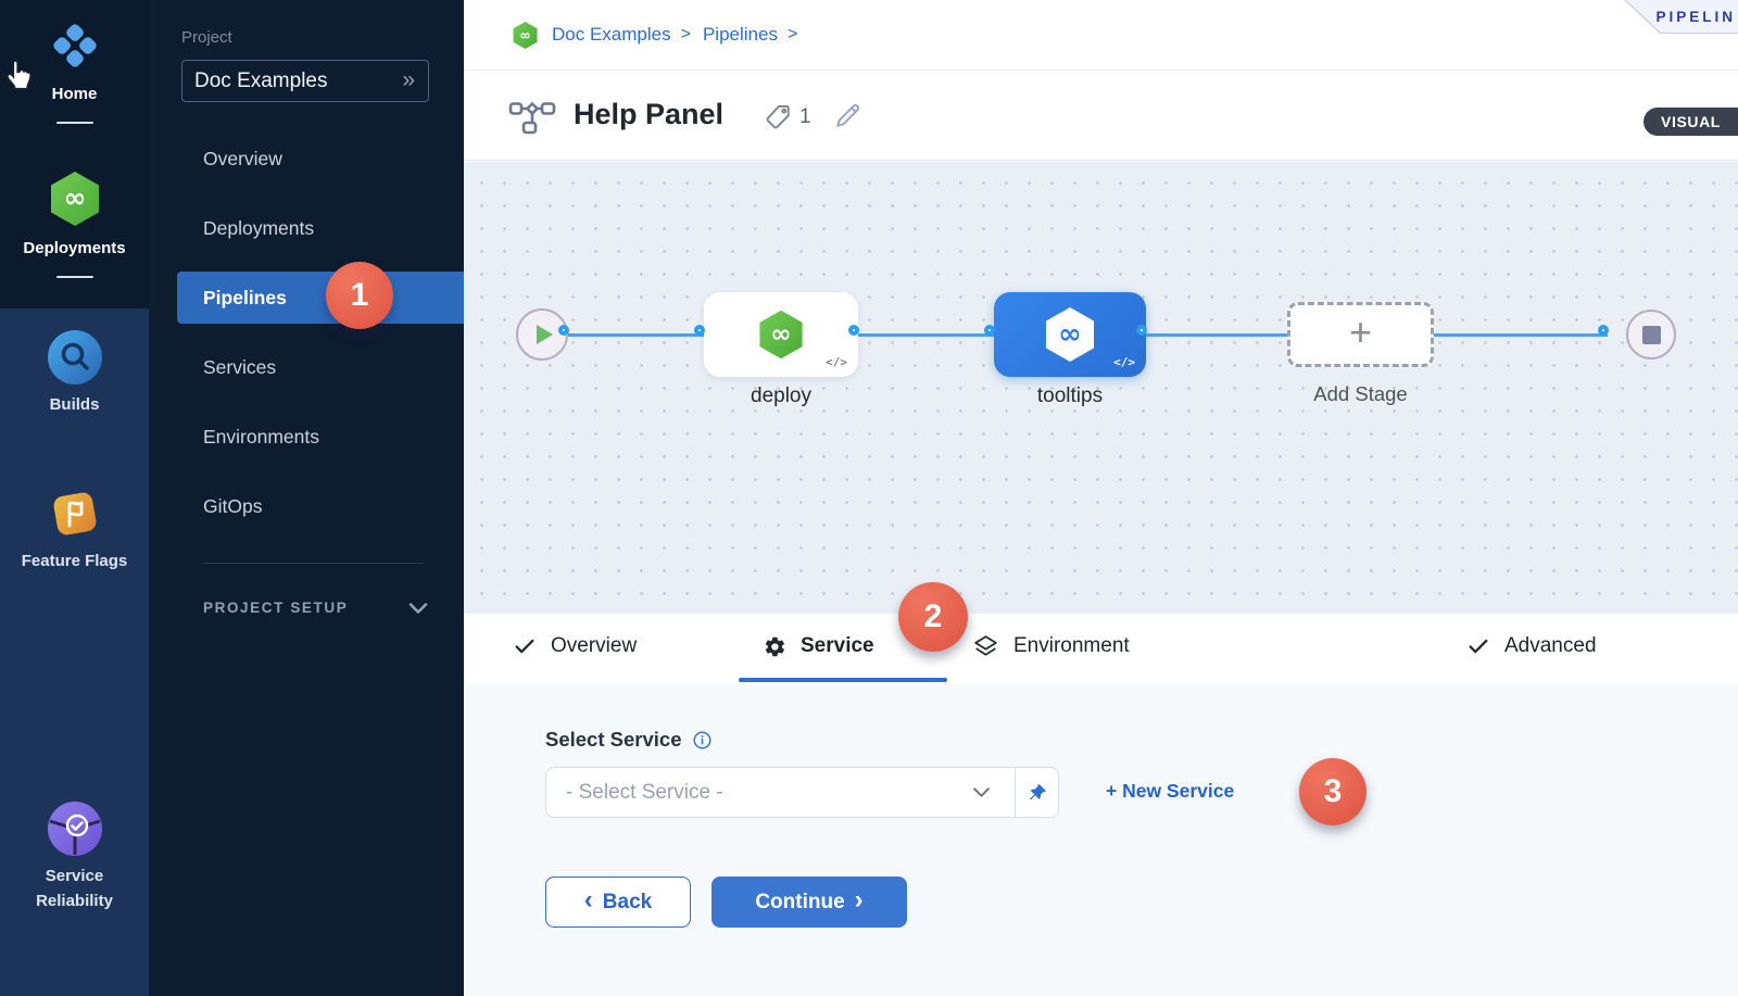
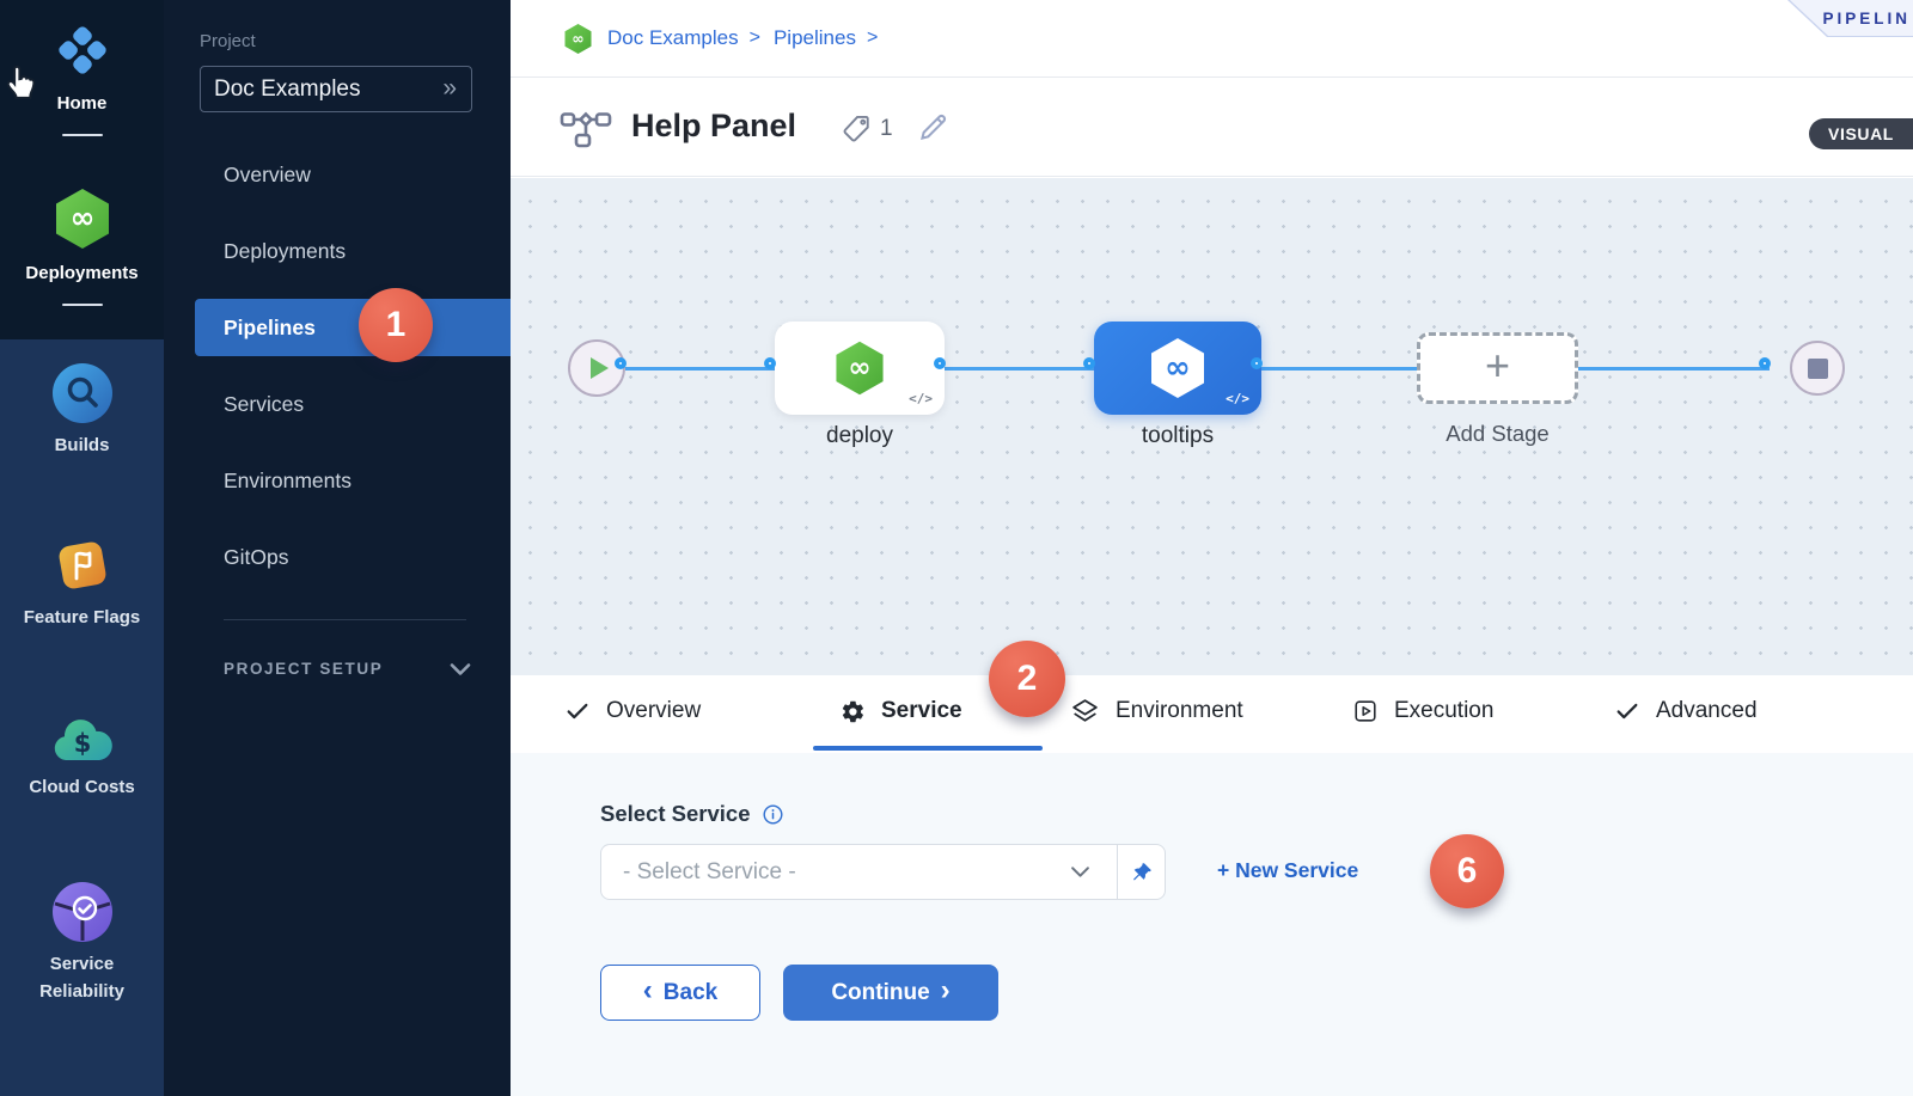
  Home
  ∞
  Deployments
  Builds
  Feature Flags
+ $
+ Cloud Costs
  Service
  Reliability
  Project
  Doc Examples
  »
  Overview
  Deployments
  Pipelines
  Services
  Environments
  GitOps
  PROJECT SETUP
  ∞
  Doc Examples
  >
  Pipelines
  >
  PIPELIN
  Help Panel
  1
  VISUAL
  ∞
  </>
  deploy
  ∞
  </>
  tooltips
  +
  Add Stage
  Overview
  Service
  Environment
+ Execution
  Advanced
  Select Service
  - Select Service -
  + New Service
  ‹
  Back
  Continue
  ›
  1
  2
- 3
+ 6
